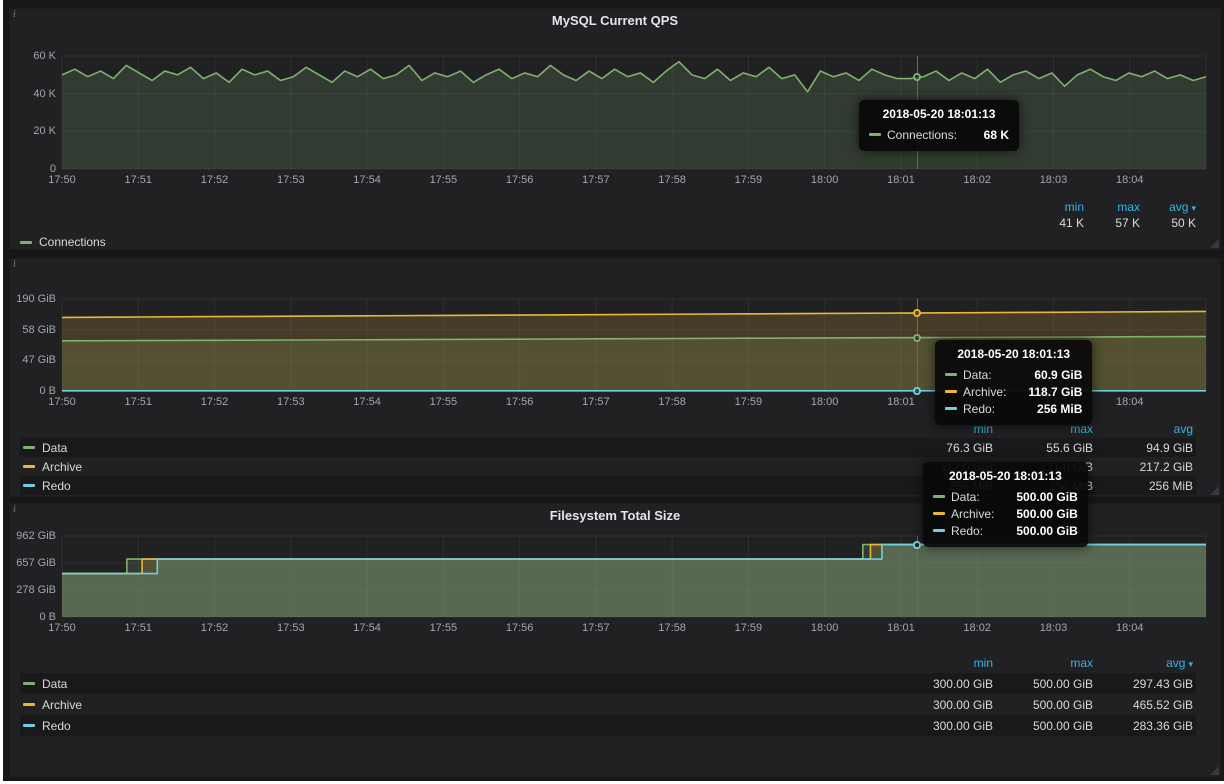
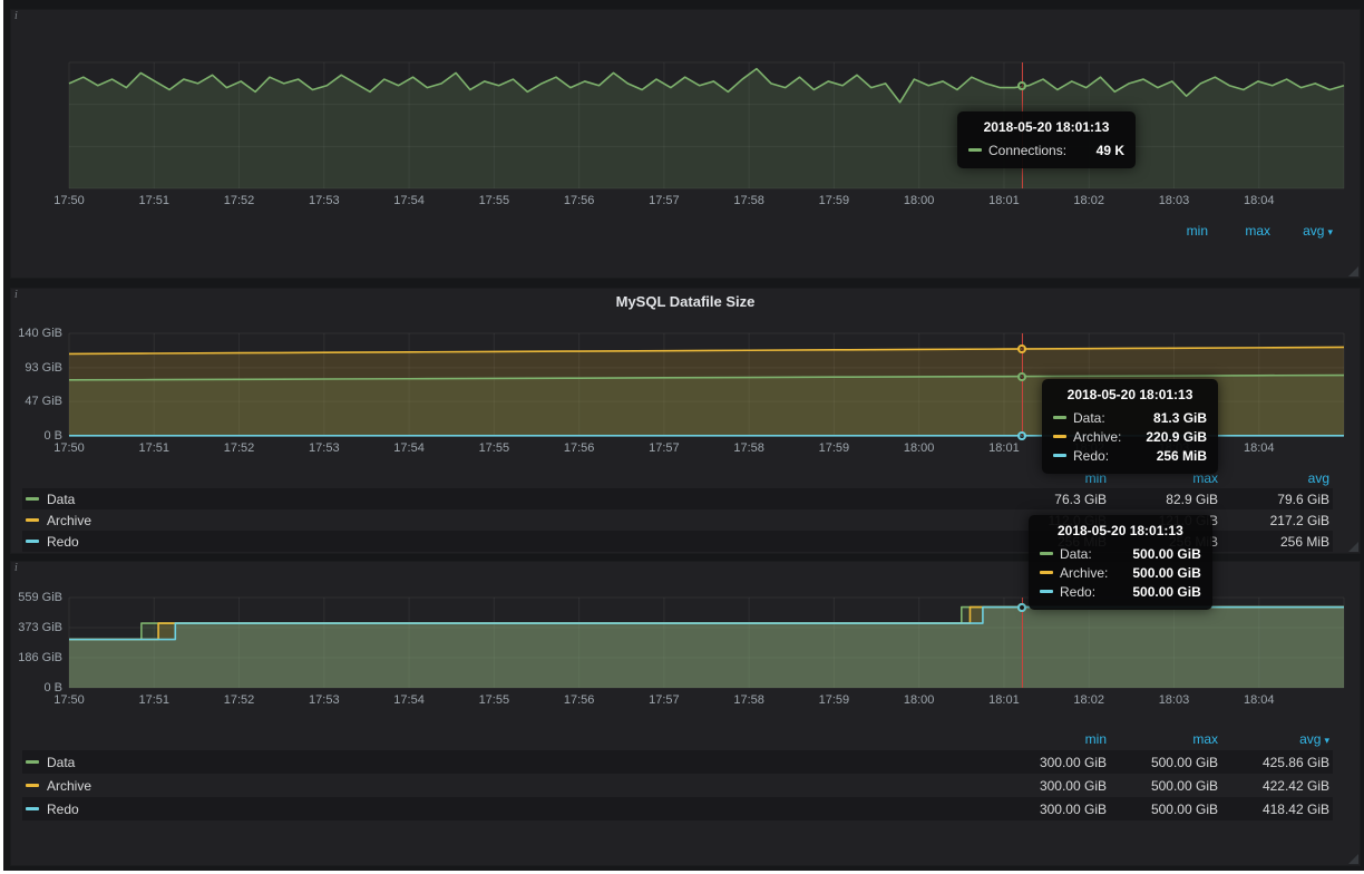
  i
- MySQL Current QPS
- 0
- 20 K
- 40 K
- 60 K
  17:50
  17:51
  17:52
  17:53
  17:54
  17:55
  17:56
  17:57
  17:58
  17:59
  18:00
  18:01
  18:02
  18:03
  18:04
  min
  max
  avg ▾
- 41 K
- 57 K
- 50 K
- Connections
  i
+ MySQL Datafile Size
  0 B
  47 GiB
- 58 GiB
+ 93 GiB
- 190 GiB
+ 140 GiB
  17:50
  17:51
  17:52
  17:53
  17:54
  17:55
  17:56
  17:57
  17:58
  17:59
  18:00
  18:01
  18:04
  min
  max
  avg
  Data
  76.3 GiB
- 55.6 GiB
+ 82.9 GiB
- 94.9 GiB
+ 79.6 GiB
  Archive
  217.2 GiB
  Redo
  256 MiB
  i
- Filesystem Total Size
  0 B
- 278 GiB
+ 186 GiB
- 657 GiB
+ 373 GiB
- 962 GiB
+ 559 GiB
  17:50
  17:51
  17:52
  17:53
  17:54
  17:55
  17:56
  17:57
  17:58
  17:59
  18:00
  18:01
  18:02
  18:03
  18:04
  min
  max
  avg ▾
  Data
  300.00 GiB
  500.00 GiB
- 297.43 GiB
+ 425.86 GiB
  Archive
  300.00 GiB
  500.00 GiB
- 465.52 GiB
+ 422.42 GiB
  Redo
  300.00 GiB
  500.00 GiB
- 283.36 GiB
+ 418.42 GiB
  2018-05-20 18:01:13
  Connections:
- 68 K
+ 49 K
  2018-05-20 18:01:13
  Data:
- 60.9 GiB
+ 81.3 GiB
  Archive:
- 118.7 GiB
+ 220.9 GiB
  Redo:
  256 MiB
  2018-05-20 18:01:13
  Data:
  500.00 GiB
  Archive:
  500.00 GiB
  Redo:
  500.00 GiB
